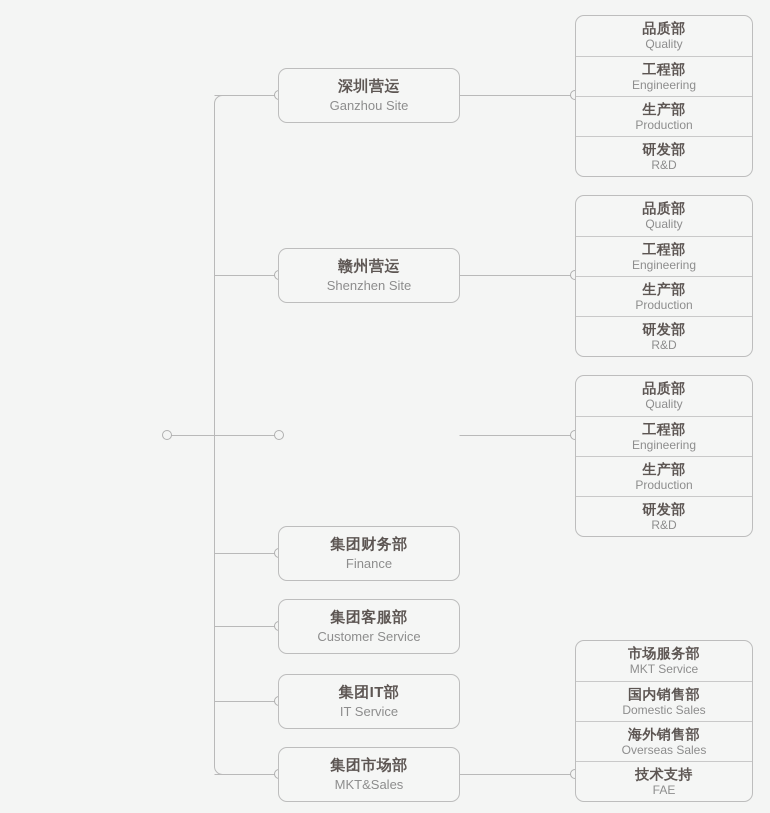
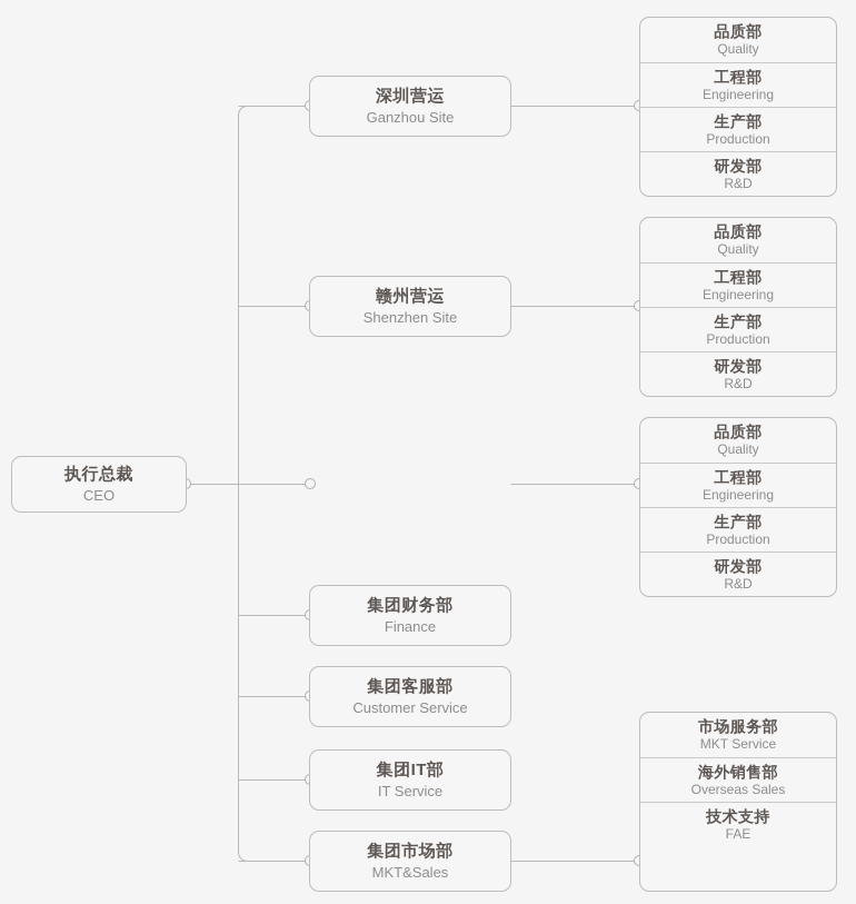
+ 执行总裁
+ CEO
  深圳营运
  Ganzhou Site
  赣州营运
  Shenzhen Site
  集团财务部
  Finance
  集团客服部
  Customer Service
  集团IT部
  IT Service
  集团市场部
  MKT&Sales
  品质部
  Quality
  工程部
  Engineering
  生产部
  Production
  研发部
  R&D
  品质部
  Quality
  工程部
  Engineering
  生产部
  Production
  研发部
  R&D
  品质部
  Quality
  工程部
  Engineering
  生产部
  Production
  研发部
  R&D
  市场服务部
  MKT Service
- 国内销售部
- Domestic Sales
  海外销售部
  Overseas Sales
  技术支持
  FAE
